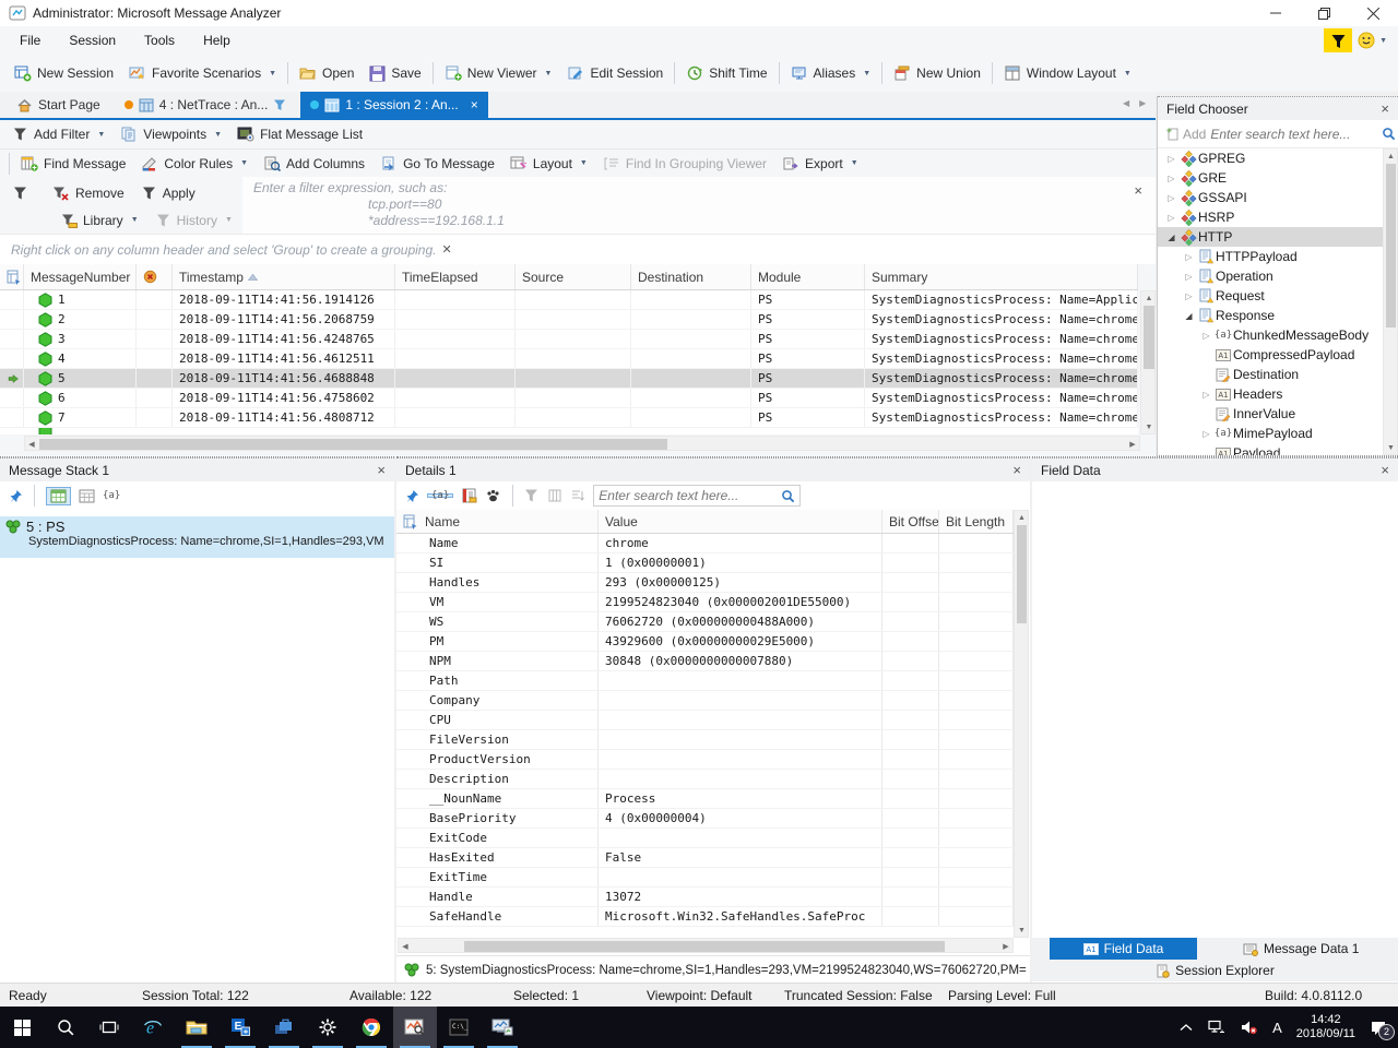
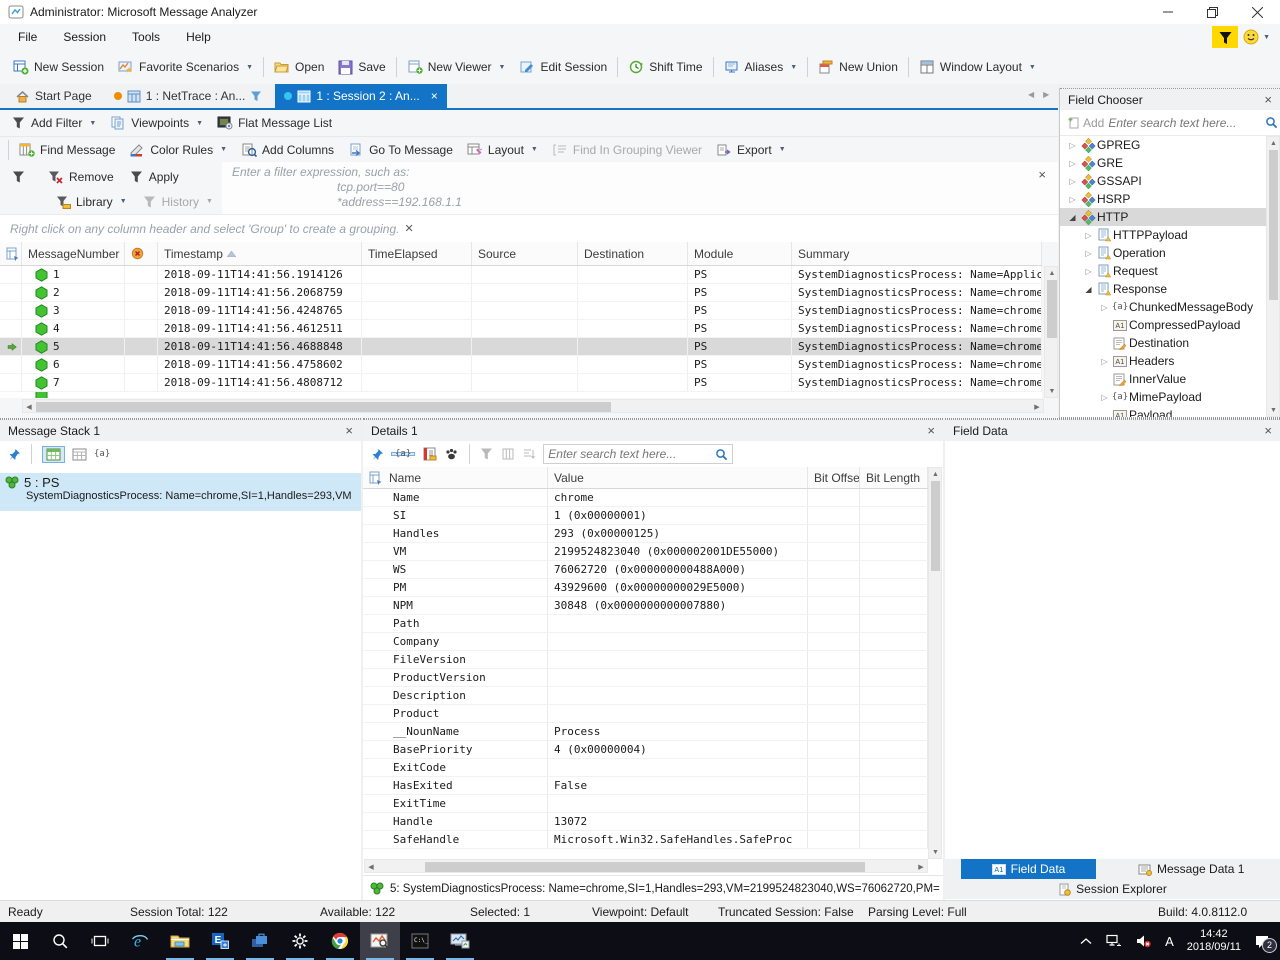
  Administrator: Microsoft Message Analyzer
  File
  Session
  Tools
  Help
  New Session
  Favorite Scenarios
  Open
  Save
  New Viewer
  Edit Session
  Shift Time
  Aliases
  New Union
  Window Layout
  Start Page
- 4 : NetTrace : An...
+ 1 : NetTrace : An...
  1 : Session 2 : An...
  ×
  ◀
  ▶
  Add Filter
  Viewpoints
  Flat Message List
  Find Message
  Color Rules
  Add Columns
  Go To Message
  Layout
  Find In Grouping Viewer
  Export
  Remove
  Apply
  Library
  History
  Enter a filter expression, such as:
  tcp.port==80
  *address==192.168.1.1
  ×
  Right click on any column header and select 'Group' to create a grouping.
  ✕
  MessageNumber
  Timestamp
  TimeElapsed
  Source
  Destination
  Module
  Summary
  1
  2018-09-11T14:41:56.1914126
  PS
  SystemDiagnosticsProcess: Name=Applic
  2
  2018-09-11T14:41:56.2068759
  PS
  SystemDiagnosticsProcess: Name=chrome
  3
  2018-09-11T14:41:56.4248765
  PS
  SystemDiagnosticsProcess: Name=chrome
  4
  2018-09-11T14:41:56.4612511
  PS
  SystemDiagnosticsProcess: Name=chrome
  5
  2018-09-11T14:41:56.4688848
  PS
  SystemDiagnosticsProcess: Name=chrome
  6
  2018-09-11T14:41:56.4758602
  PS
  SystemDiagnosticsProcess: Name=chrome
  7
  2018-09-11T14:41:56.4808712
  PS
  SystemDiagnosticsProcess: Name=chrome
  Field Chooser
  ×
  Add
  Enter search text here...
  ▷
  GPREG
  ▷
  GRE
  ▷
  GSSAPI
  ▷
  HSRP
  ◢
  HTTP
  ▷
  HTTPPayload
  ▷
  Operation
  ▷
  Request
  ◢
  Response
  ▷
  {a}
  ChunkedMessageBody
  A1
  CompressedPayload
  Destination
  ▷
  A1
  Headers
  InnerValue
  ▷
  {a}
  MimePayload
  A1
  Payload
  Message Stack 1
  ×
  {a}
  5 : PS
  SystemDiagnosticsProcess: Name=chrome,SI=1,Handles=293,VM
  Details 1
  ×
  {a}
  Enter search text here...
  Name
  Value
  Bit Offse
  Bit Length
  Name
  chrome
  SI
  1 (0x00000001)
  Handles
  293 (0x00000125)
  VM
  2199524823040 (0x000002001DE55000)
  WS
  76062720 (0x000000000488A000)
  PM
  43929600 (0x00000000029E5000)
  NPM
  30848 (0x0000000000007880)
  Path
  Company
- CPU
  FileVersion
  ProductVersion
  Description
+ Product
  __NounName
  Process
  BasePriority
  4 (0x00000004)
  ExitCode
  HasExited
  False
  ExitTime
  Handle
  13072
  SafeHandle
  Microsoft.Win32.SafeHandles.SafeProc
  5: SystemDiagnosticsProcess: Name=chrome,SI=1,Handles=293,VM=2199524823040,WS=76062720,PM=
  Field Data
  ×
  A1
  Field Data
  Message Data 1
  Session Explorer
  Ready
  Session Total: 122
  Available: 122
  Selected: 1
  Viewpoint: Default
  Truncated Session: False
  Parsing Level: Full
  Build: 4.0.8112.0
  A
  14:42
  2018/09/11
  2
  e
  E
